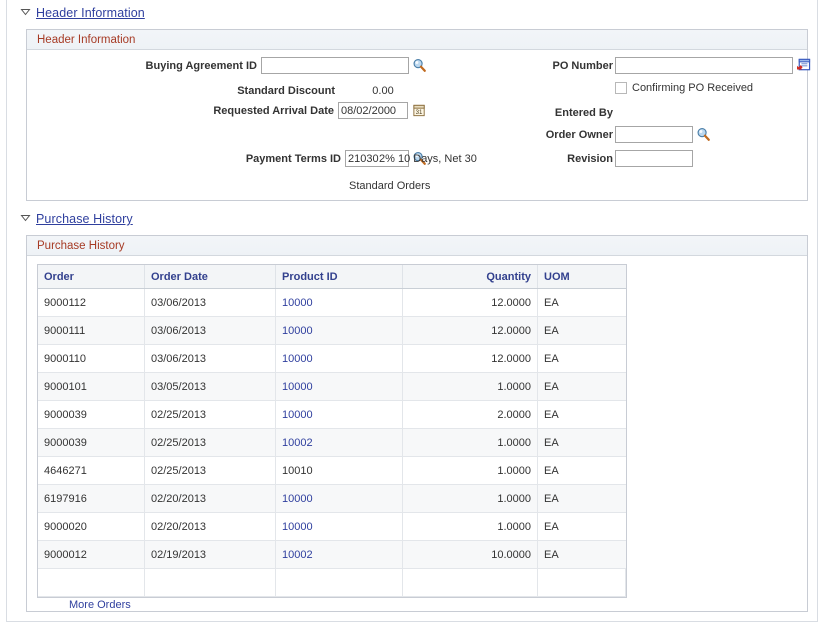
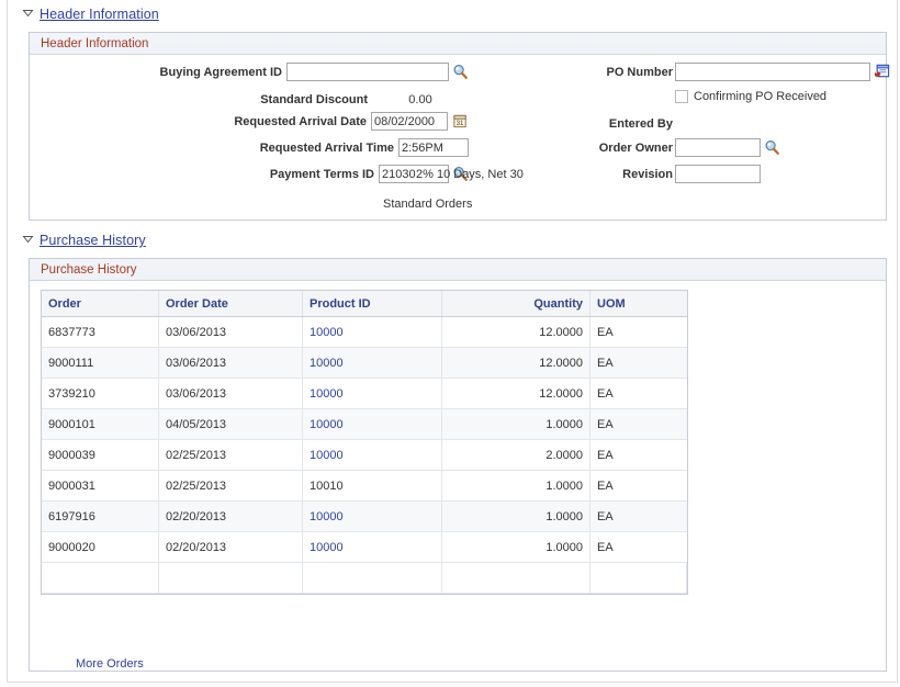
  Header Information
  Header Information
  Buying Agreement ID
  Standard Discount
  0.00
  Requested Arrival Date
  08/02/2000
+ Requested Arrival Time
+ 2:56PM
  Payment Terms ID
  21030
  2% 10 Days, Net 30
  Standard Orders
  PO Number
  Confirming PO Received
  Entered By
  Order Owner
  Revision
  Purchase History
  Purchase History
  Order	Order Date	Product ID	Quantity	UOM
- 9000112	03/06/2013	10000	12.0000	EA
+ 6837773	03/06/2013	10000	12.0000	EA
  9000111	03/06/2013	10000	12.0000	EA
- 9000110	03/06/2013	10000	12.0000	EA
+ 3739210	03/06/2013	10000	12.0000	EA
- 9000101	03/05/2013	10000	1.0000	EA
+ 9000101	04/05/2013	10000	1.0000	EA
  9000039	02/25/2013	10000	2.0000	EA
- 9000039	02/25/2013	10002	1.0000	EA
- 4646271	02/25/2013	10010	1.0000	EA
+ 9000031	02/25/2013	10010	1.0000	EA
  6197916	02/20/2013	10000	1.0000	EA
  9000020	02/20/2013	10000	1.0000	EA
- 9000012	02/19/2013	10002	10.0000	EA
  More Orders
